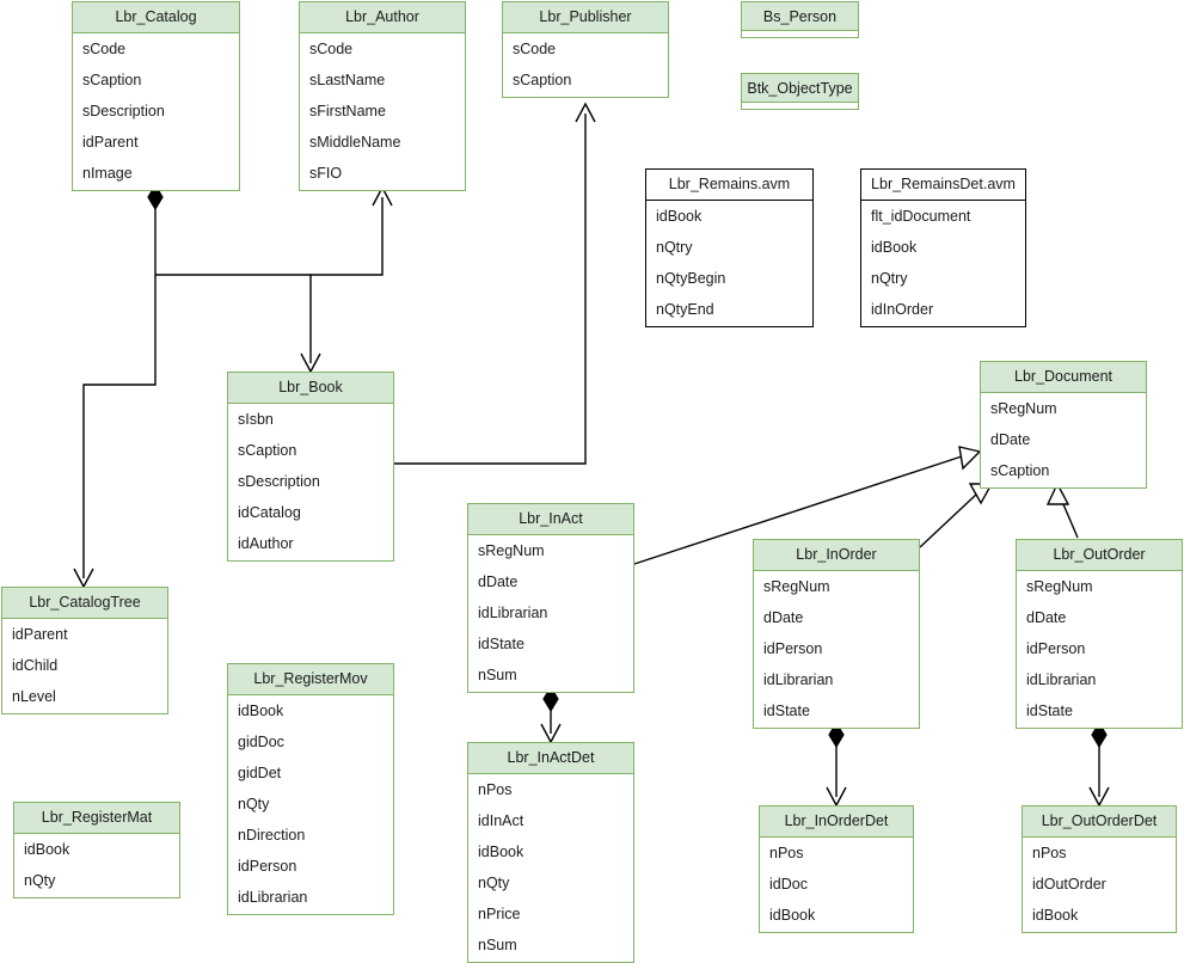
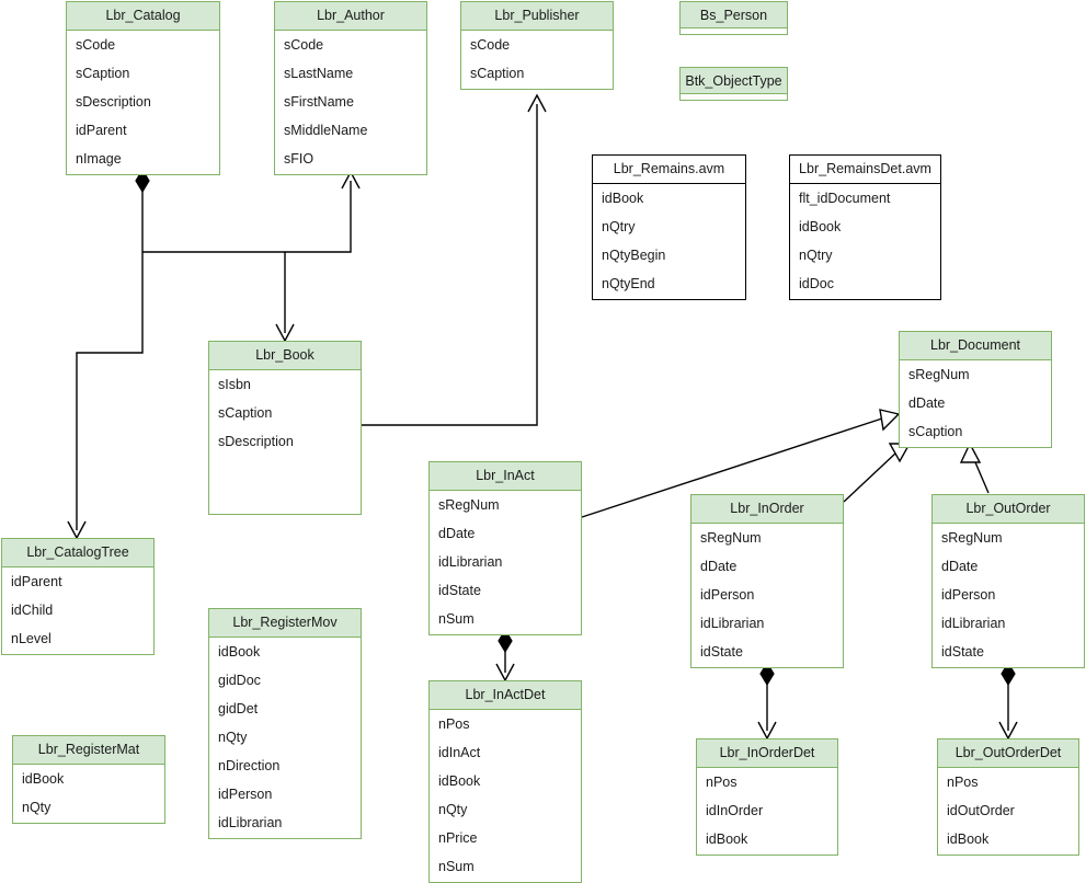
  Lbr_Catalog
  sCode
  sCaption
  sDescription
  idParent
  nImage
  Lbr_Author
  sCode
  sLastName
  sFirstName
  sMiddleName
  sFIO
  Lbr_Publisher
  sCode
  sCaption
  Bs_Person
  Btk_ObjectType
  Lbr_Remains.avm
  idBook
  nQtry
  nQtyBegin
  nQtyEnd
  Lbr_RemainsDet.avm
  flt_idDocument
  idBook
  nQtry
- idInOrder
+ idDoc
  Lbr_Document
  sRegNum
  dDate
  sCaption
  Lbr_Book
  sIsbn
  sCaption
  sDescription
- idCatalog
- idAuthor
  Lbr_InAct
  sRegNum
  dDate
  idLibrarian
  idState
  nSum
  Lbr_InOrder
  sRegNum
  dDate
  idPerson
  idLibrarian
  idState
  Lbr_OutOrder
  sRegNum
  dDate
  idPerson
  idLibrarian
  idState
  Lbr_CatalogTree
  idParent
  idChild
  nLevel
  Lbr_RegisterMov
  idBook
  gidDoc
  gidDet
  nQty
  nDirection
  idPerson
  idLibrarian
  Lbr_InActDet
  nPos
  idInAct
  idBook
  nQty
  nPrice
  nSum
  Lbr_RegisterMat
  idBook
  nQty
  Lbr_InOrderDet
  nPos
- idDoc
+ idInOrder
  idBook
  Lbr_OutOrderDet
  nPos
  idOutOrder
  idBook
